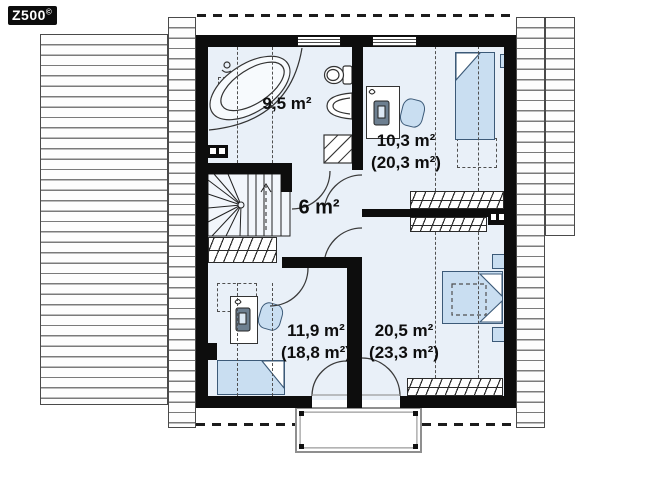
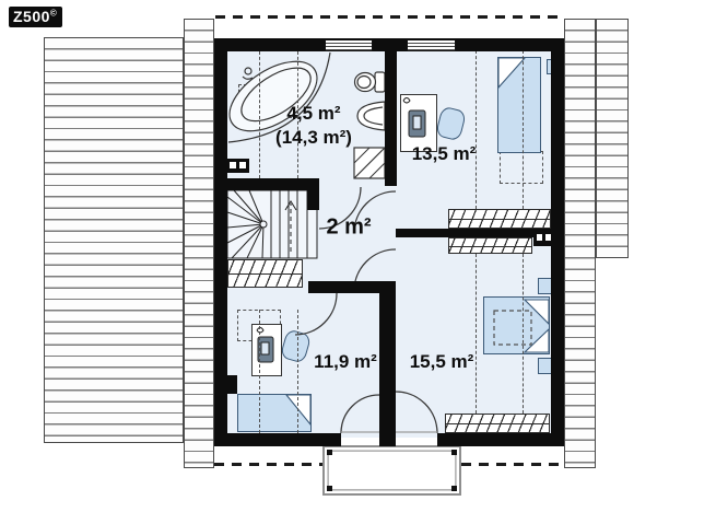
- 9,5 m²
+ 4,5 m²
+ (14,3 m²)
- 10,3 m²
+ 13,5 m²
- (20,3 m²)
- 6 m²
+ 2 m²
  11,9 m²
- (18,8 m²)
- 20,5 m²
+ 15,5 m²
- (23,3 m²)
  Z500©
